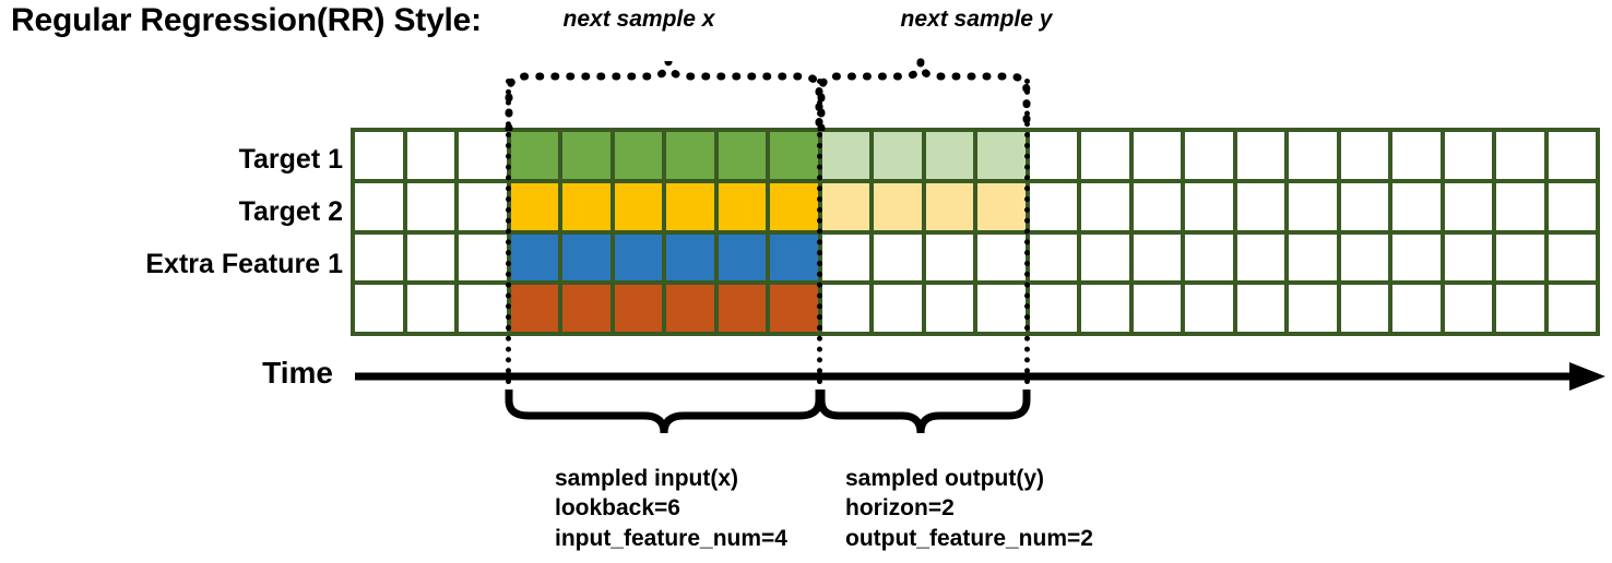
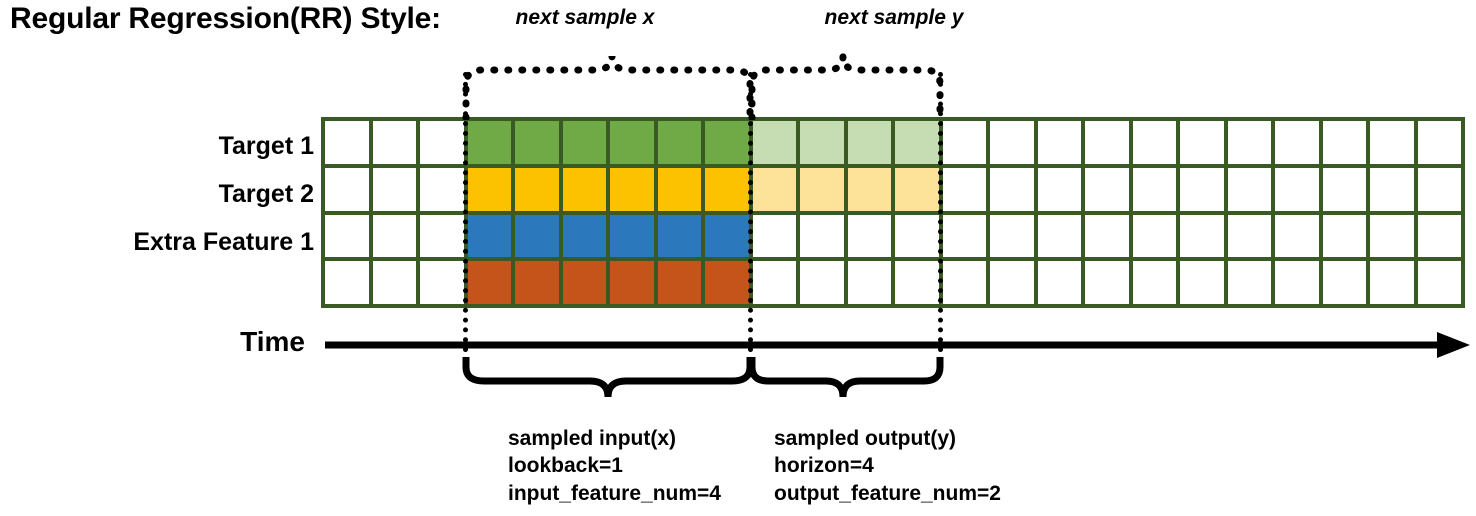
  Regular Regression(RR) Style:
  Target 1
  Target 2
  Extra Feature 1
  Time
  next sample x
  next sample y
  sampled input(x)
- lookback=6
+ lookback=1
  input_feature_num=4
  sampled output(y)
- horizon=2
+ horizon=4
  output_feature_num=2
